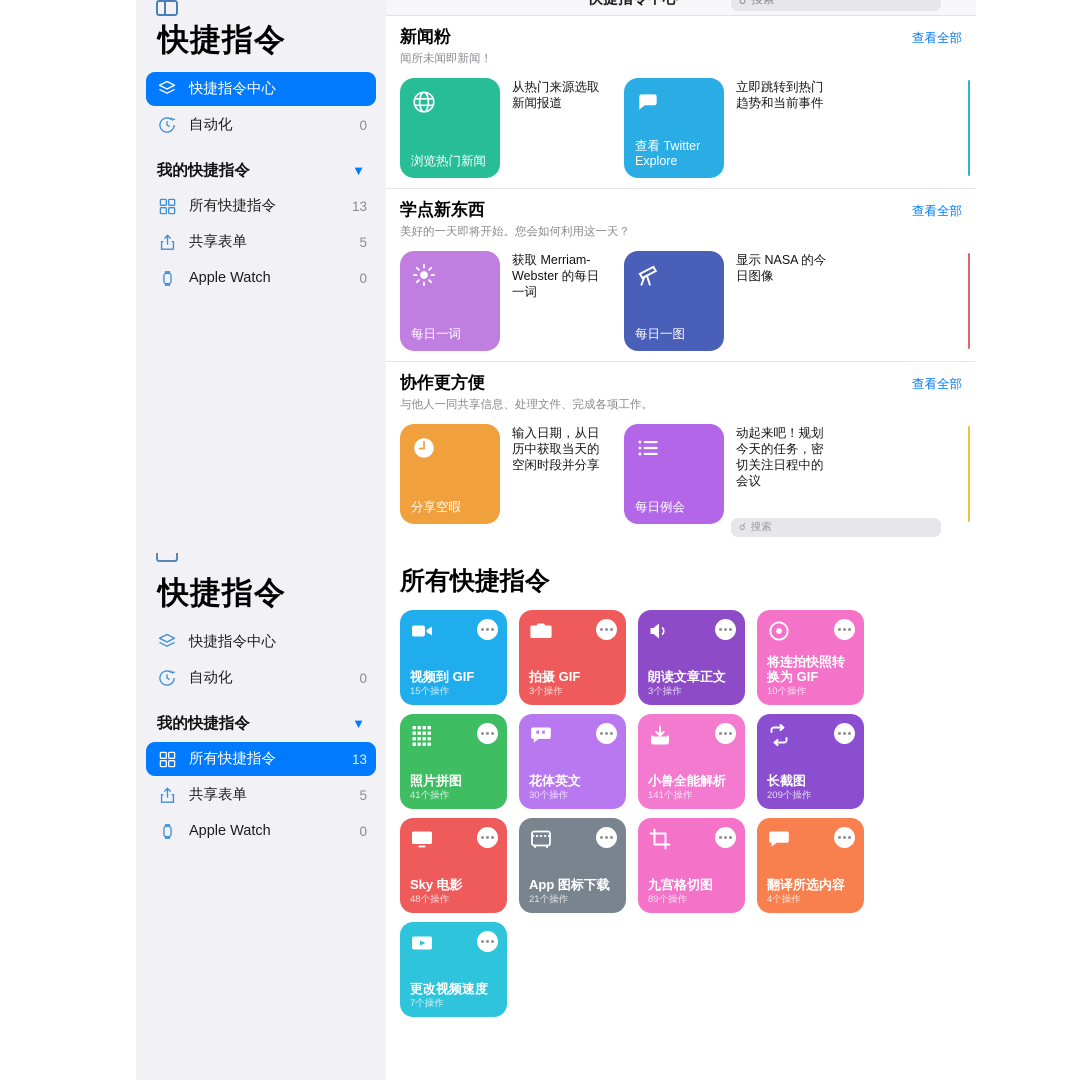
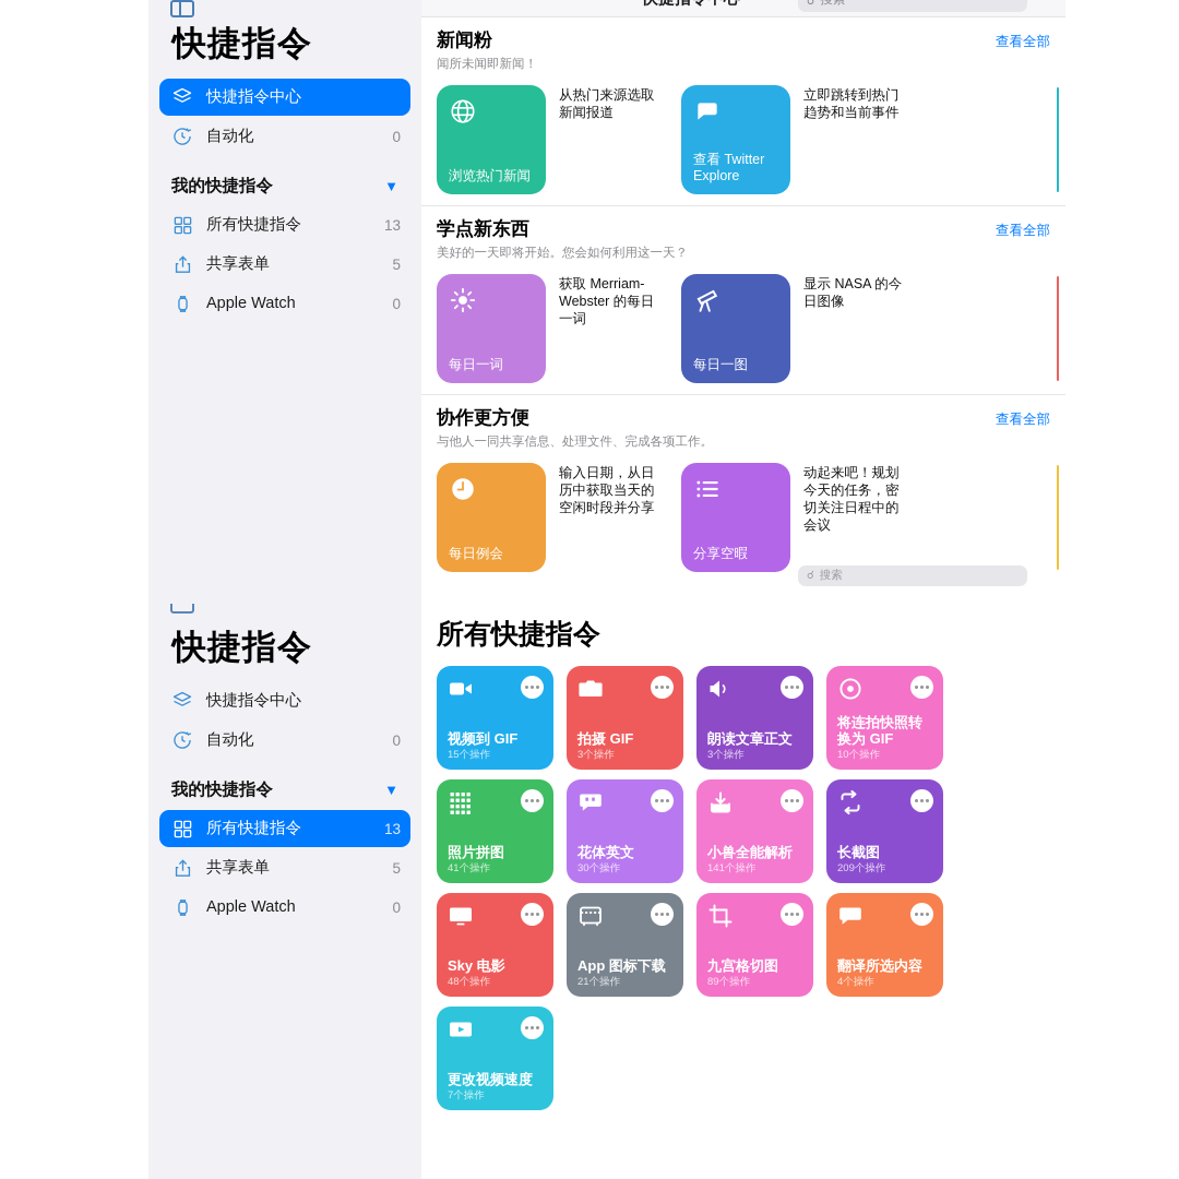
  快捷指令
  快捷指令中心
  自动化
  0
  我的快捷指令
  ▼
  所有快捷指令
  13
  共享表单
  5
  Apple Watch
  0
  ☌
  新闻粉
  查看全部
  闻所未闻即新闻！
  浏览热门新闻
  从热门来源选取新闻报道
  查看 Twitter Explore
  立即跳转到热门趋势和当前事件
  学点新东西
  查看全部
  美好的一天即将开始。您会如何利用这一天？
  每日一词
  获取 Merriam-Webster 的每日一词
  每日一图
  显示 NASA 的今日图像
  协作更方便
  查看全部
  与他人一同共享信息、处理文件、完成各项工作。
- 分享空暇
+ 每日例会
  输入日期，从日历中获取当天的空闲时段并分享
- 每日例会
+ 分享空暇
  动起来吧！规划今天的任务，密切关注日程中的会议
  ☌
  搜索
  快捷指令
  快捷指令中心
  自动化
  0
  我的快捷指令
  ▼
  所有快捷指令
  13
  共享表单
  5
  Apple Watch
  0
  所有快捷指令
  视频到 GIF
  15个操作
  拍摄 GIF
  3个操作
  朗读文章正文
  3个操作
  将连拍快照转换为 GIF
  10个操作
  照片拼图
  41个操作
  花体英文
  30个操作
  小兽全能解析
  141个操作
  长截图
  209个操作
  Sky 电影
  48个操作
  App 图标下载
  21个操作
  九宫格切图
  89个操作
  翻译所选内容
  4个操作
  更改视频速度
  7个操作
